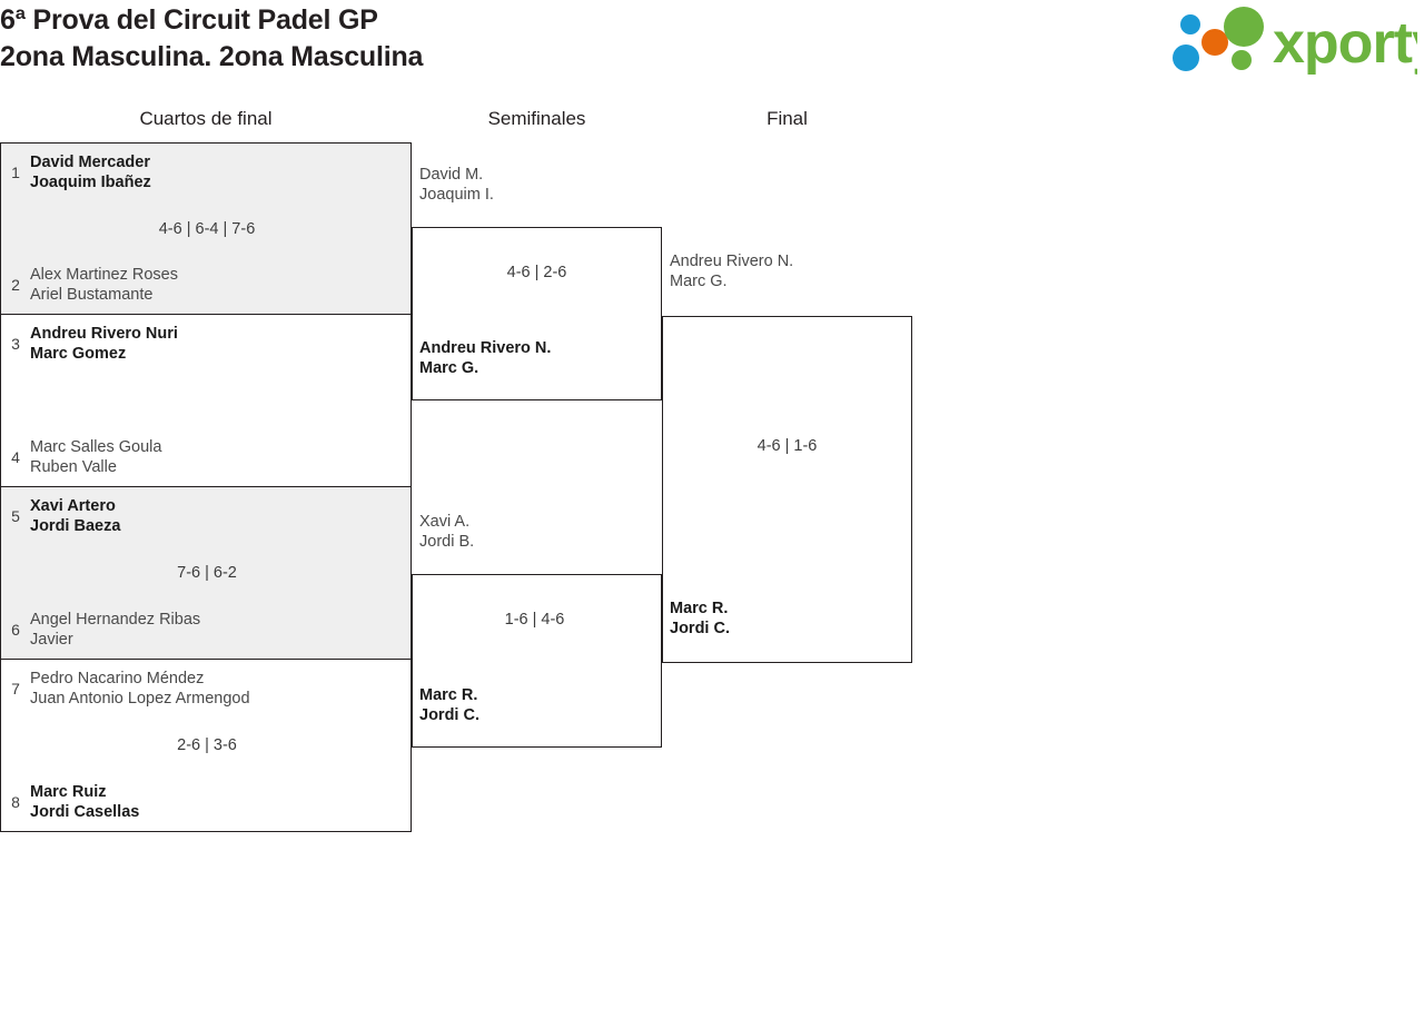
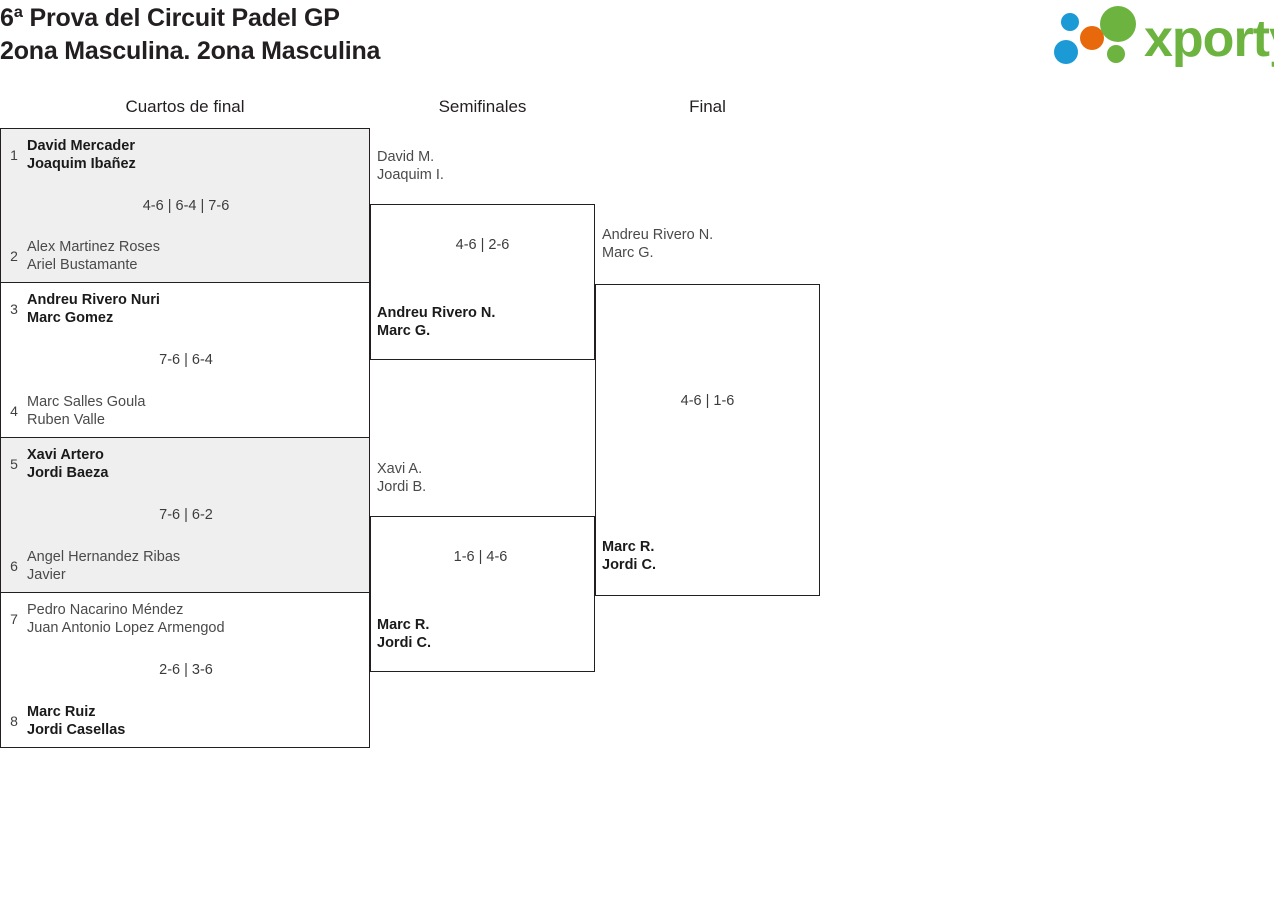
  6ª Prova del Circuit Padel GP
  2ona Masculina. 2ona Masculina
  xport
  Cuartos de final
  Semifinales
  Final
  1
  David Mercader
  Joaquim Ibañez
  4-6 | 6-4 | 7-6
  2
  Alex Martinez Roses
  Ariel Bustamante
  3
  Andreu Rivero Nuri
  Marc Gomez
+ 7-6 | 6-4
  4
  Marc Salles Goula
  Ruben Valle
  5
  Xavi Artero
  Jordi Baeza
  7-6 | 6-2
  6
  Angel Hernandez Ribas
  Javier
  7
  Pedro Nacarino Méndez
  Juan Antonio Lopez Armengod
  2-6 | 3-6
  8
  Marc Ruiz
  Jordi Casellas
  David M.
  Joaquim I.
  4-6 | 2-6
  Andreu Rivero N.
  Marc G.
  Xavi A.
  Jordi B.
  1-6 | 4-6
  Marc R.
  Jordi C.
  Marc R.
  Jordi C.
  Andreu Rivero N.
  Marc G.
  4-6 | 1-6
